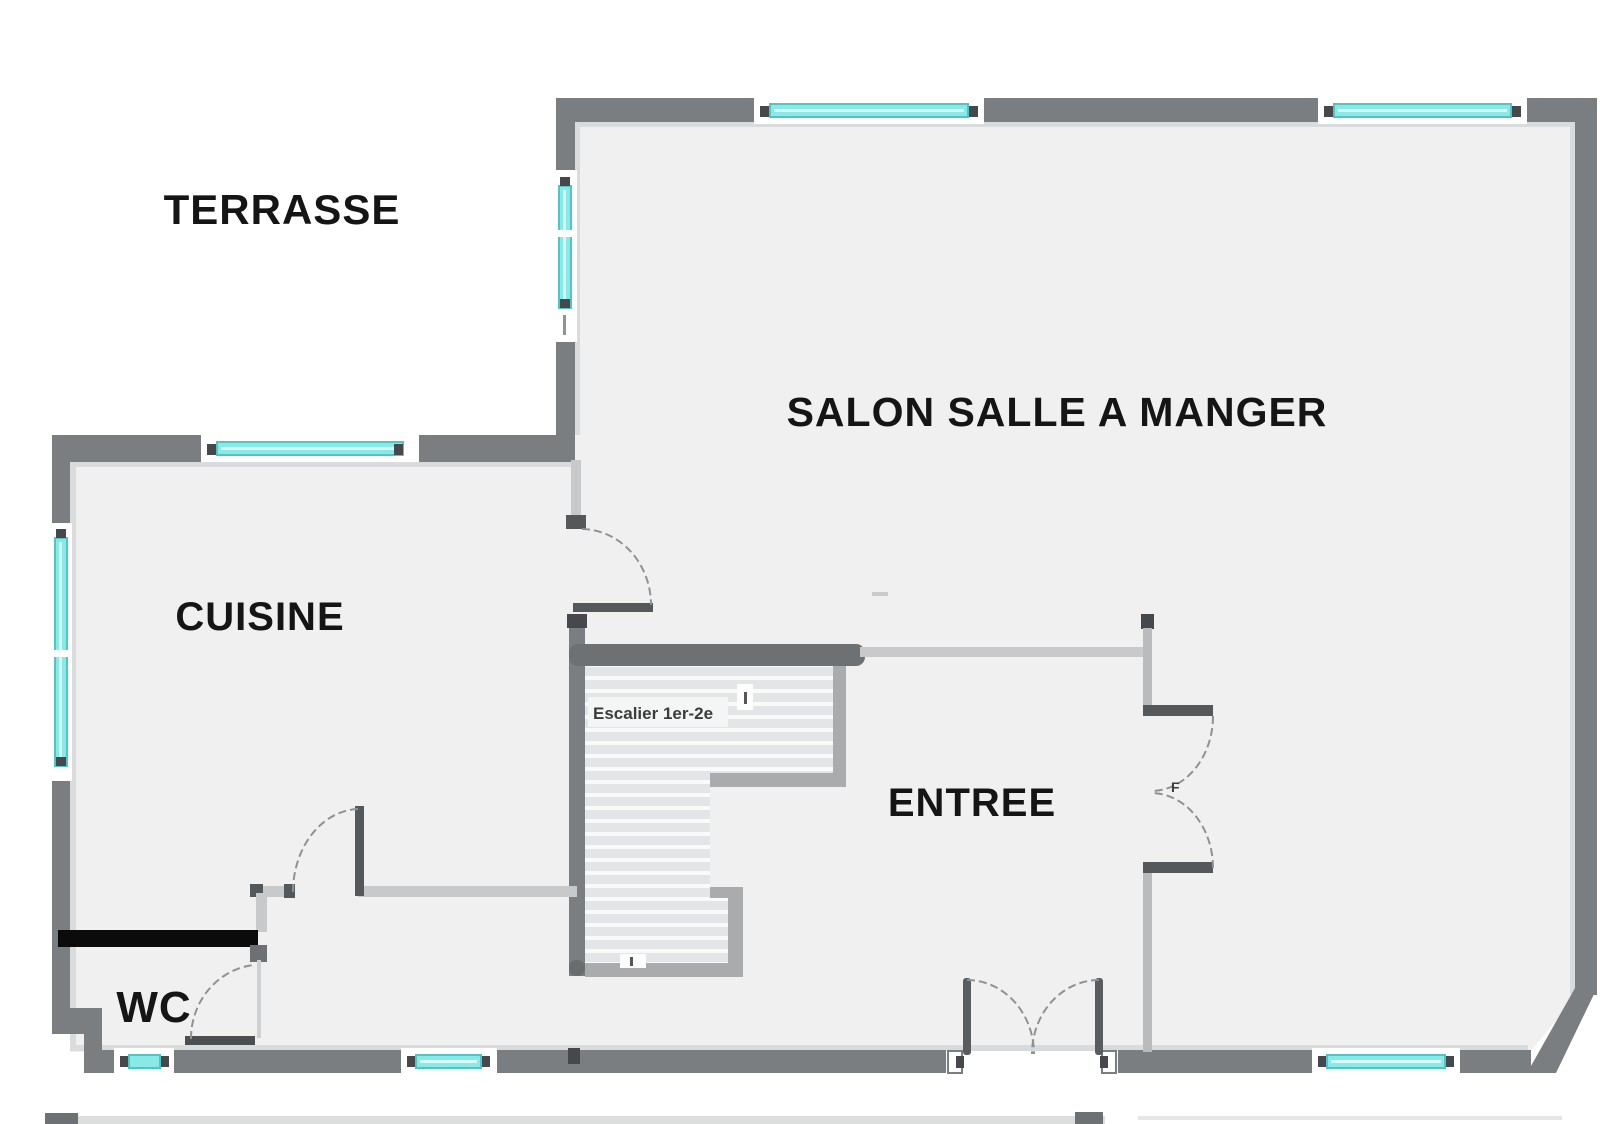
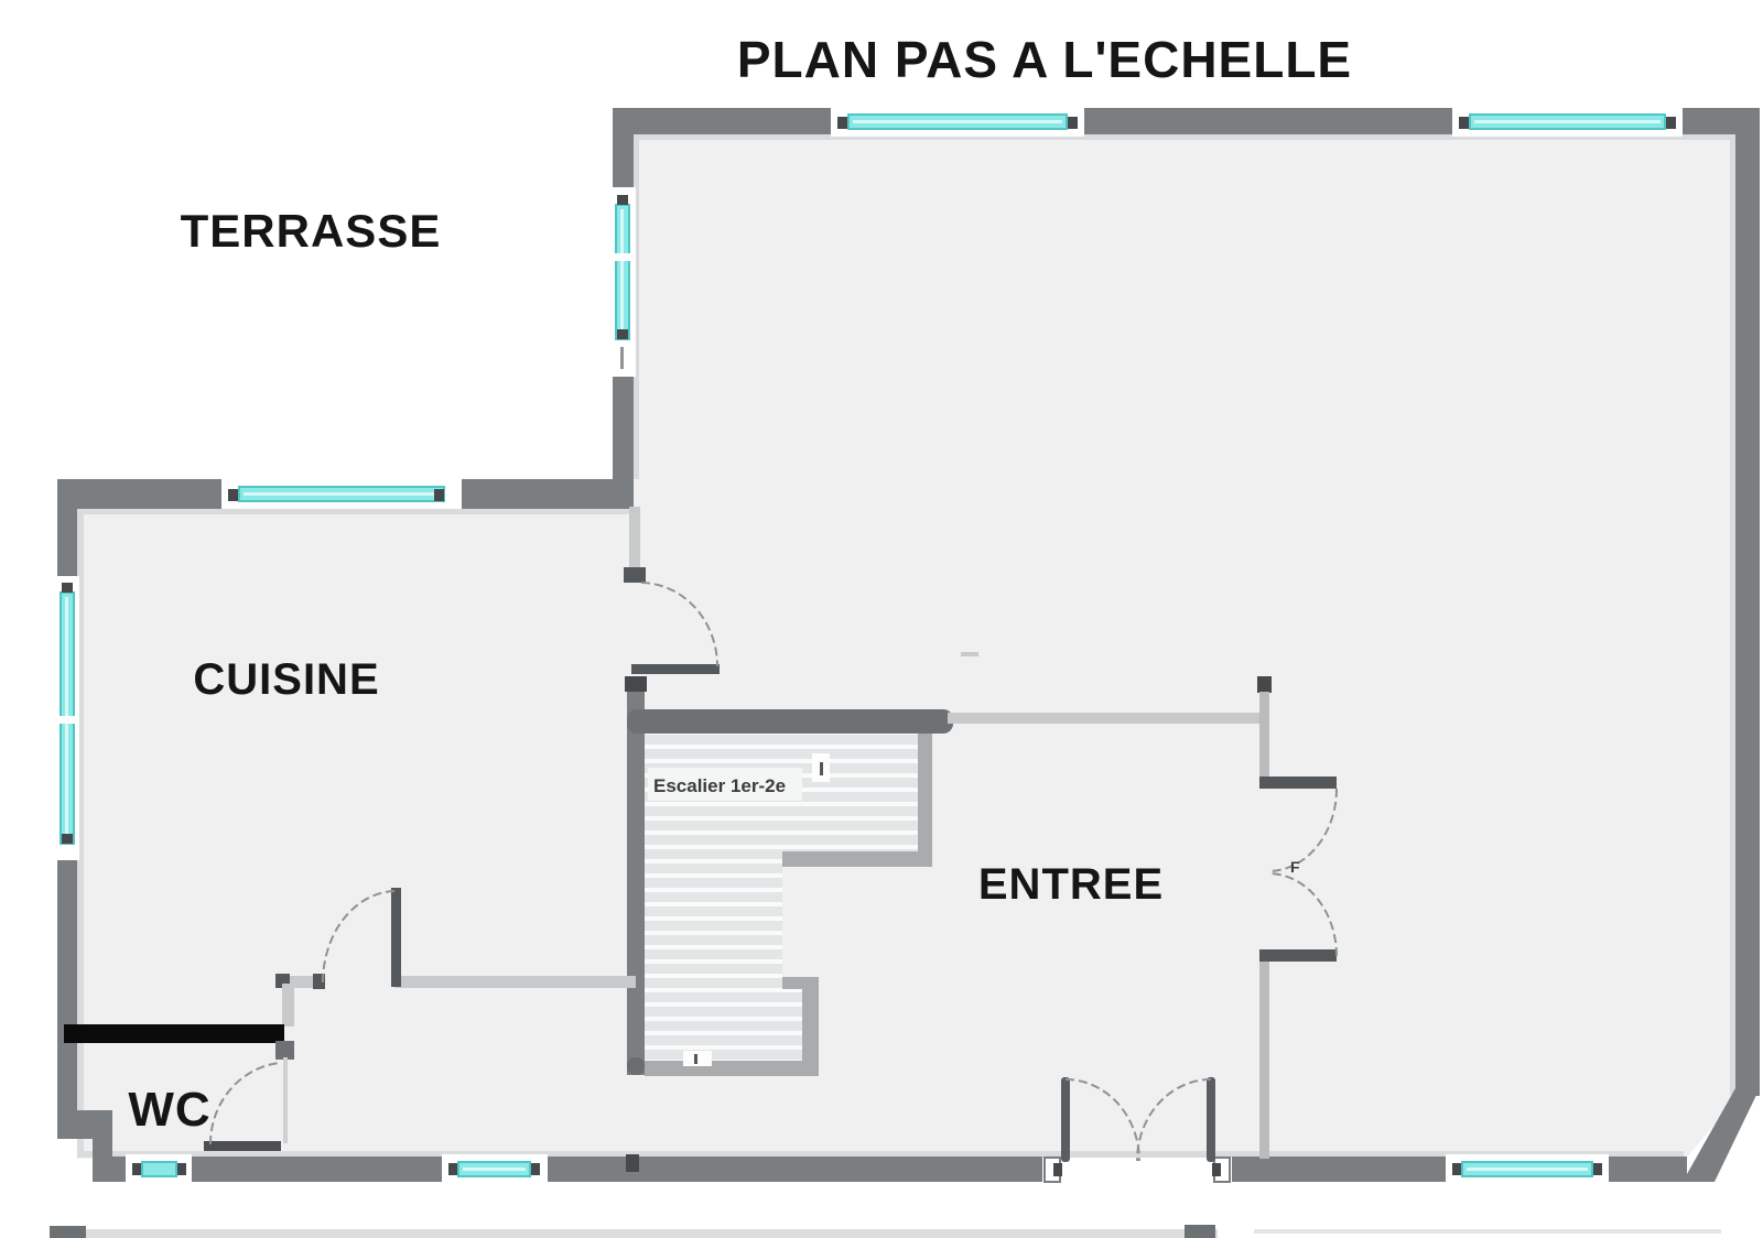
+ PLAN PAS A L'ECHELLE
  TERRASSE
- SALON SALLE A MANGER
  CUISINE
  ENTREE
  WC
  Escalier 1er-2e
  F
